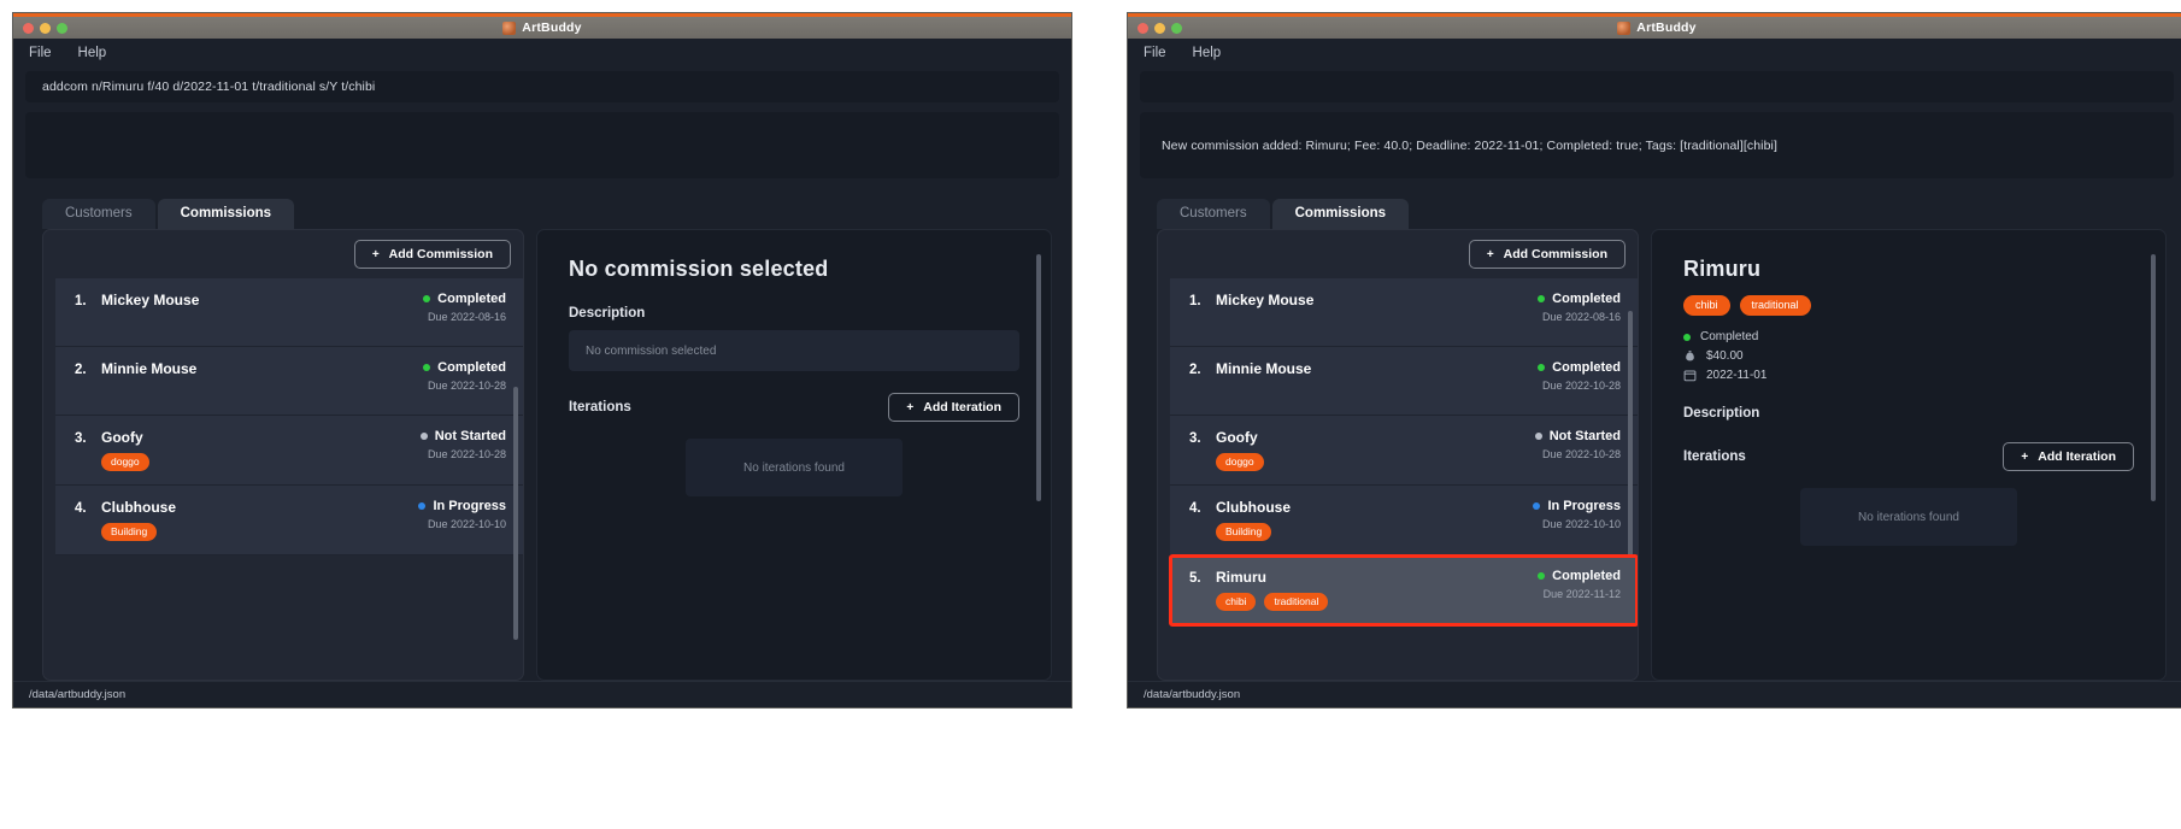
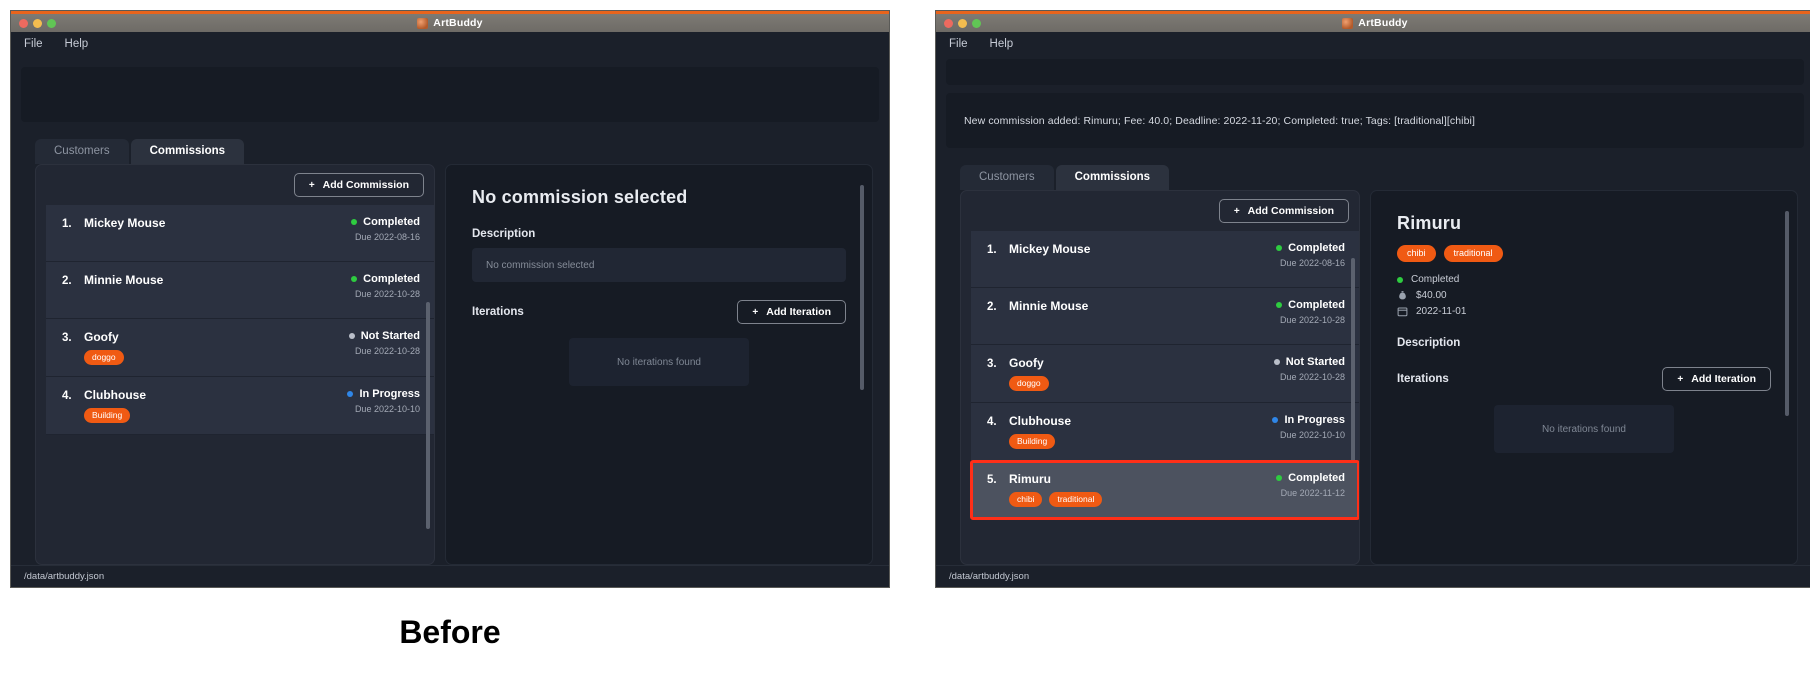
  ArtBuddy
  File
  Help
- addcom n/Rimuru f/40 d/2022-11-01 t/traditional s/Y t/chibi
  Customers
  Commissions
  +
  Add Commission
  1.
  Mickey Mouse
  Completed
  Due 2022-08-16
  2.
  Minnie Mouse
  Completed
  Due 2022-10-28
  3.
  Goofy
  doggo
  Not Started
  Due 2022-10-28
  4.
  Clubhouse
  Building
  In Progress
  Due 2022-10-10
  No commission selected
  Description
  No commission selected
  Iterations
  +
  Add Iteration
  No iterations found
  /data/artbuddy.json
  ArtBuddy
  File
  Help
- New commission added: Rimuru; Fee: 40.0; Deadline: 2022-11-01; Completed: true; Tags: [traditional][chibi]
+ New commission added: Rimuru; Fee: 40.0; Deadline: 2022-11-20; Completed: true; Tags: [traditional][chibi]
  Customers
  Commissions
  +
  Add Commission
  1.
  Mickey Mouse
  Completed
  Due 2022-08-16
  2.
  Minnie Mouse
  Completed
  Due 2022-10-28
  3.
  Goofy
  doggo
  Not Started
  Due 2022-10-28
  4.
  Clubhouse
  Building
  In Progress
  Due 2022-10-10
  5.
  Rimuru
  chibi
  traditional
  Completed
  Due 2022-11-12
  Rimuru
  chibi
  traditional
  Completed
  $40.00
  2022-11-01
  Description
  Iterations
  +
  Add Iteration
  No iterations found
  /data/artbuddy.json
+ Before
